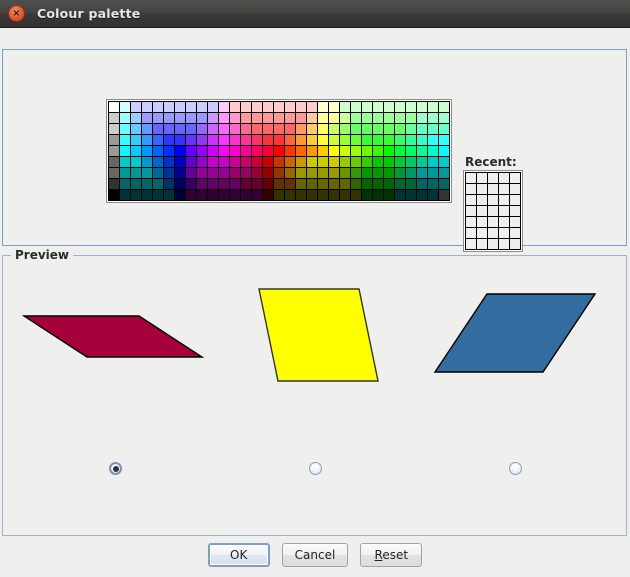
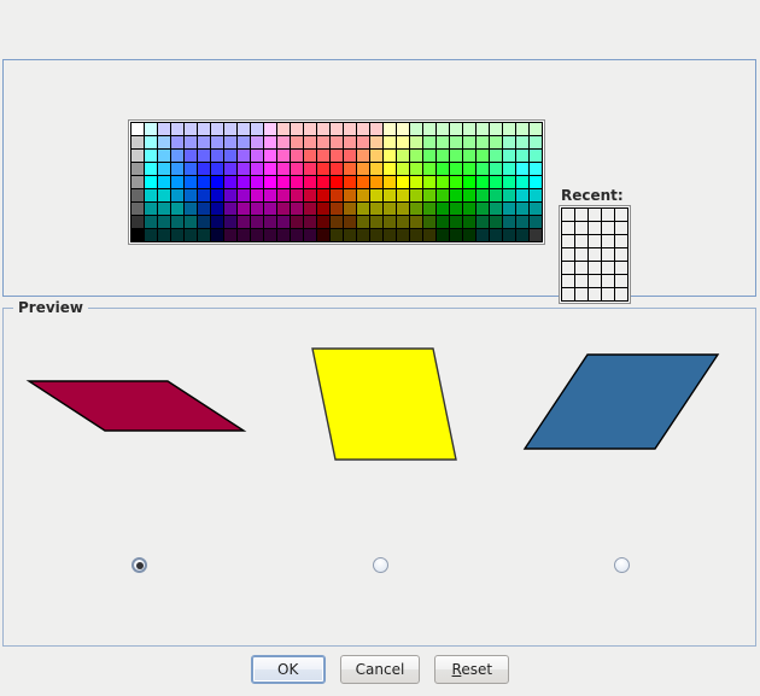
- ×
- Colour palette
  Recent:
  Preview
  OK
  Cancel
  Reset
